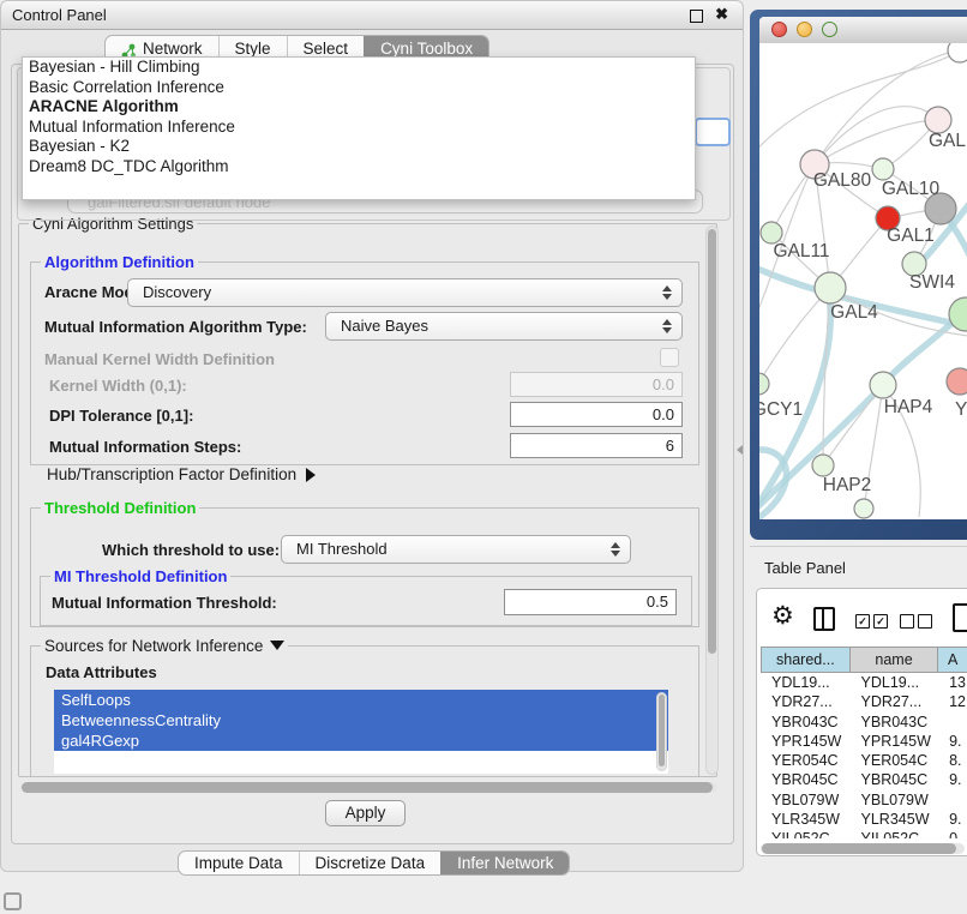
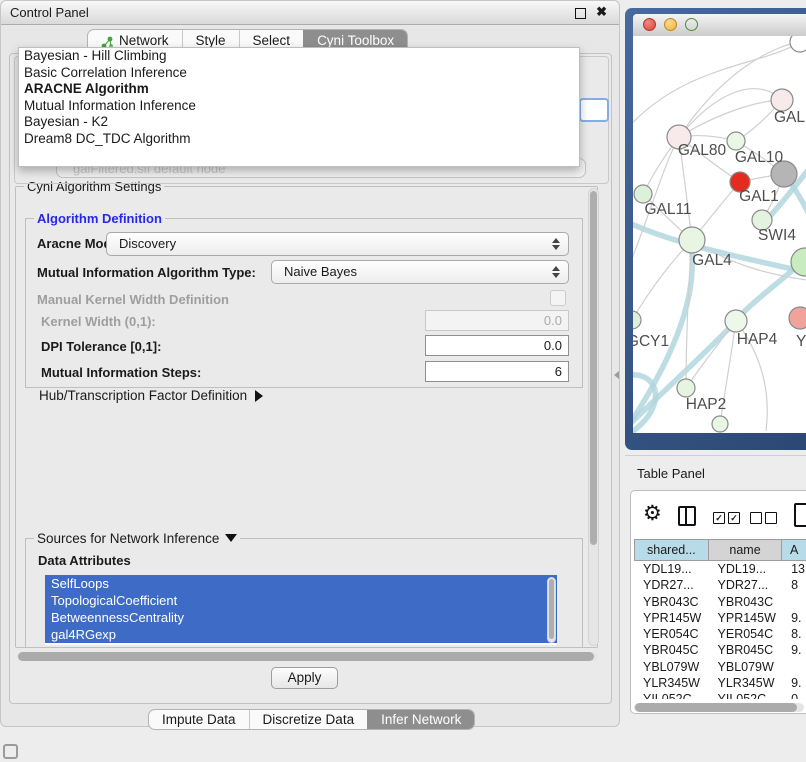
  Control Panel
  ✖
  Network
  Style
  Select
  Cyni Toolbox
  galFiltered.sif default node
  Bayesian - Hill Climbing
  Basic Correlation Inference
  ARACNE Algorithm
  Mutual Information Inference
  Bayesian - K2
  Dream8 DC_TDC Algorithm
  Cyni Algorithm Settings
  Algorithm Definition
  Aracne Mo
  Discovery
  Mutual Information Algorithm Type:
  Naive Bayes
  Manual Kernel Width Definition
  Kernel Width (0,1):
  0.0
  DPI Tolerance [0,1]:
  0.0
  Mutual Information Steps:
  6
  Hub/Transcription Factor Definition
- Threshold Definition
- Which threshold to use:
- MI Threshold
- MI Threshold Definition
- Mutual Information Threshold:
- 0.5
  Sources for Network Inference
  Data Attributes
  SelfLoops
+ TopologicalCoefficient
  BetweennessCentrality
  gal4RGexp
  Apply
  Impute Data
  Discretize Data
  Infer Network
  GAL
  GAL80
  GAL10
  GAL1
  GAL11
  SWI4
  GAL4
  GCY1
  HAP4
  Y
  HAP2
  Table Panel
  ⚙
  ✓
  ✓
  shared...
  name
  A
  YDL19...
  YDL19...
  13
  YDR27...
  YDR27...
- 12
+ 8
  YBR043C
  YBR043C
  YPR145W
  YPR145W
  9.
  YER054C
  YER054C
  8.
  YBR045C
  YBR045C
  9.
  YBL079W
  YBL079W
  YLR345W
  YLR345W
  9.
